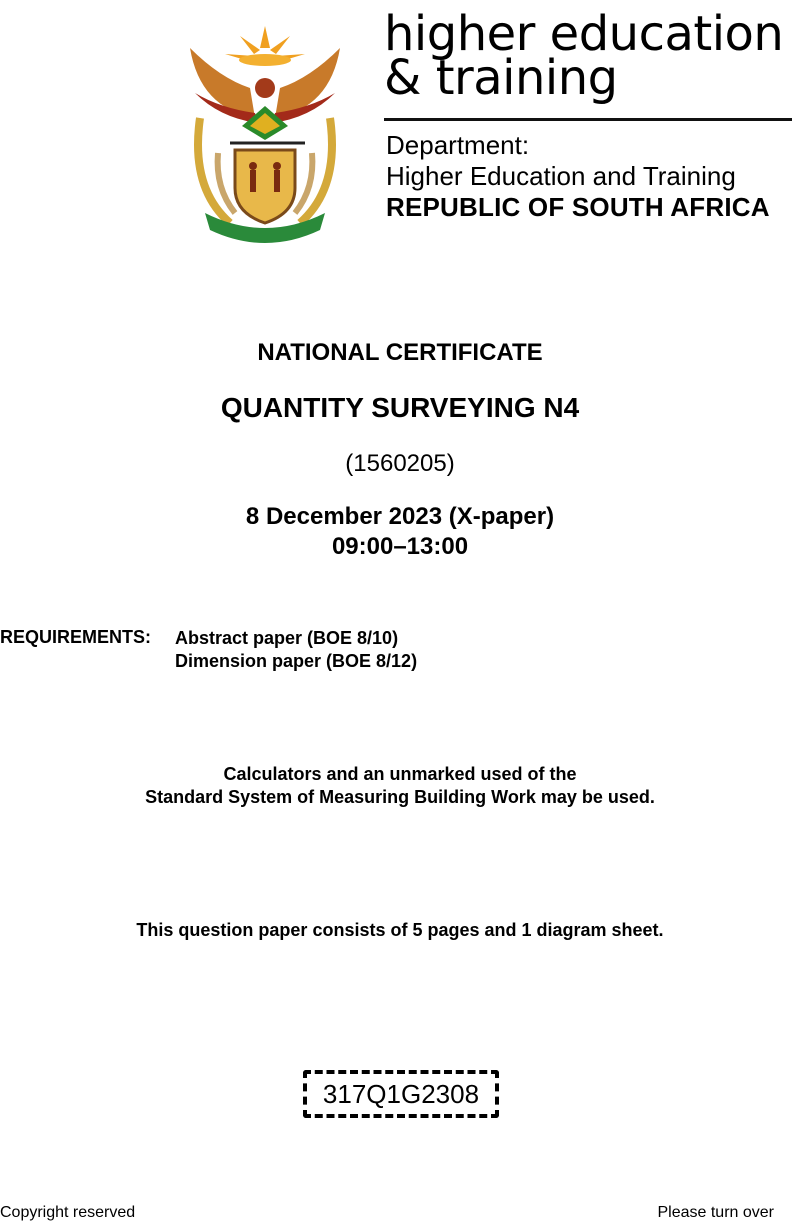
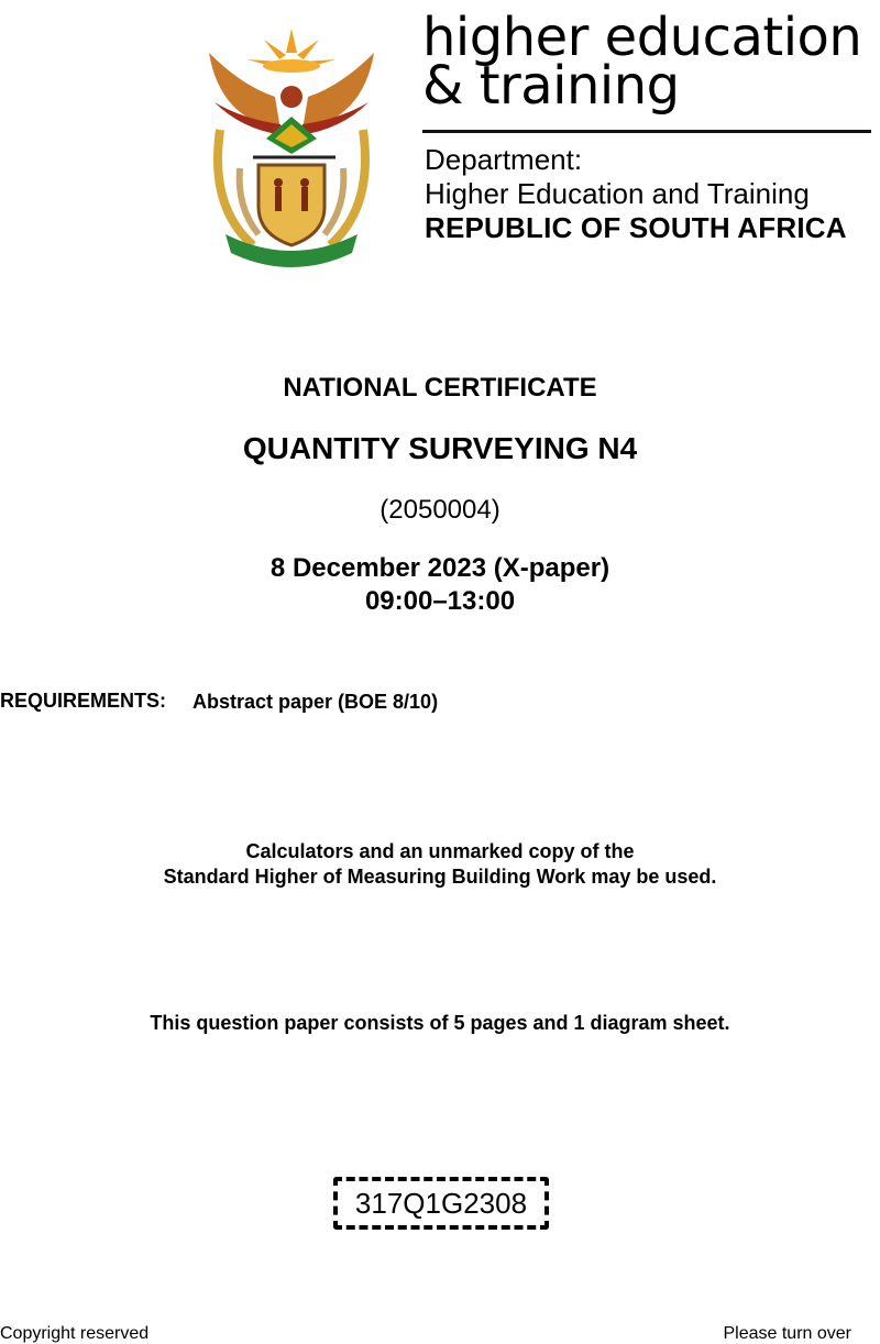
  higher education
  & training
  Department:
  Higher Education and Training
  REPUBLIC OF SOUTH AFRICA
  NATIONAL CERTIFICATE
  QUANTITY SURVEYING N4
- (1560205)
+ (2050004)
  8 December 2023 (X-paper)
  09:00–13:00
  REQUIREMENTS:
  Abstract paper (BOE 8/10)
- Dimension paper (BOE 8/12)
- Calculators and an unmarked used of the
+ Calculators and an unmarked copy of the
- Standard System of Measuring Building Work may be used.
+ Standard Higher of Measuring Building Work may be used.
  This question paper consists of 5 pages and 1 diagram sheet.
  317Q1G2308
  Copyright reserved
  Please turn over
